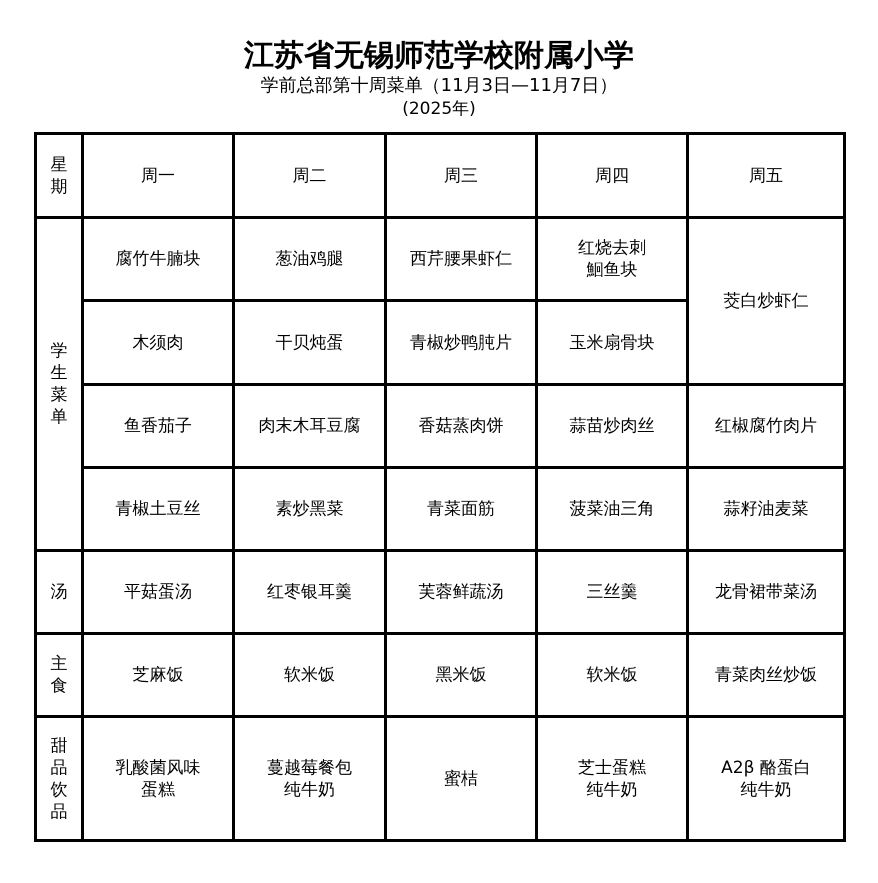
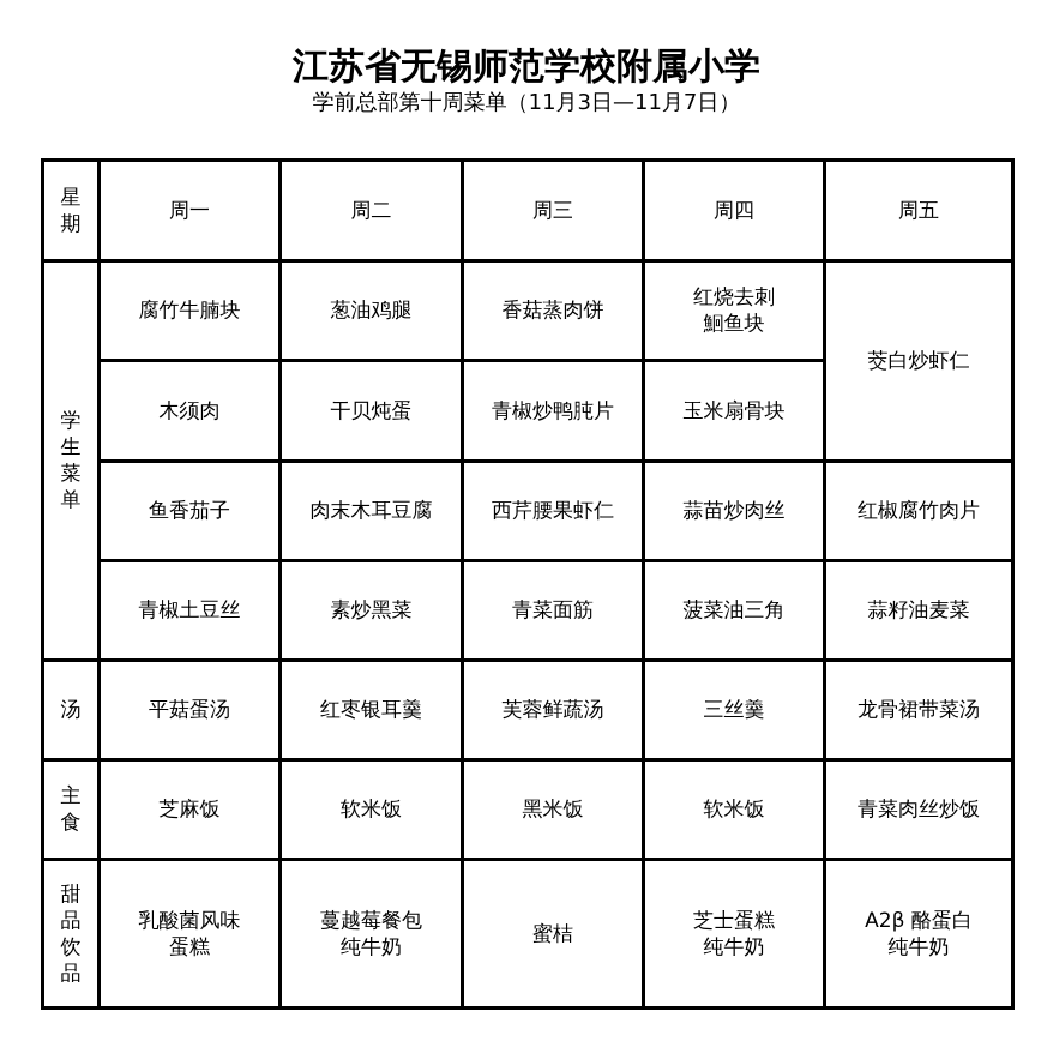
  江苏省无锡师范学校附属小学
  学前总部第十周菜单（11月3日—11月7日）
- (2025年)
  星 期	周一	周二	周三	周四	周五
- 学 生 菜 单	腐竹牛腩块	葱油鸡腿	西芹腰果虾仁	红烧去刺 鮰鱼块	茭白炒虾仁
+ 学 生 菜 单	腐竹牛腩块	葱油鸡腿	香菇蒸肉饼	红烧去刺 鮰鱼块	茭白炒虾仁
  木须肉	干贝炖蛋	青椒炒鸭肫片	玉米扇骨块
- 鱼香茄子	肉末木耳豆腐	香菇蒸肉饼	蒜苗炒肉丝	红椒腐竹肉片
+ 鱼香茄子	肉末木耳豆腐	西芹腰果虾仁	蒜苗炒肉丝	红椒腐竹肉片
  青椒土豆丝	素炒黑菜	青菜面筋	菠菜油三角	蒜籽油麦菜
  汤	平菇蛋汤	红枣银耳羹	芙蓉鲜蔬汤	三丝羹	龙骨裙带菜汤
  主 食	芝麻饭	软米饭	黑米饭	软米饭	青菜肉丝炒饭
  甜 品 饮 品	乳酸菌风味 蛋糕	蔓越莓餐包 纯牛奶	蜜桔	芝士蛋糕 纯牛奶	A2β 酪蛋白 纯牛奶
